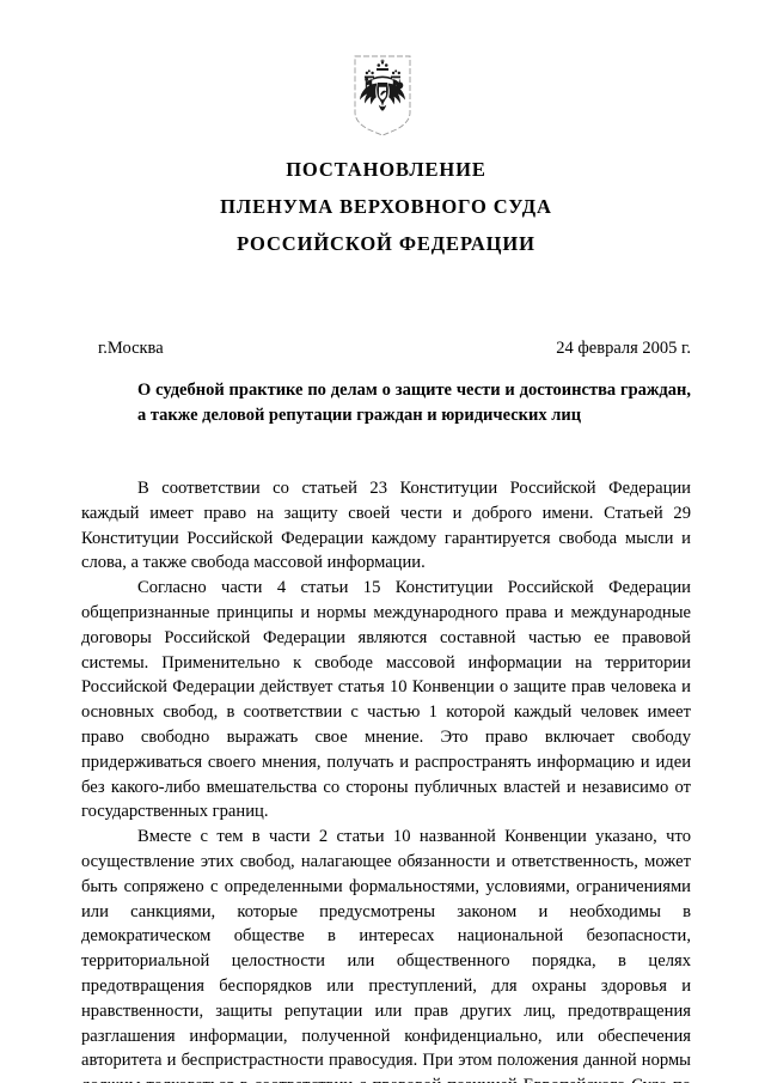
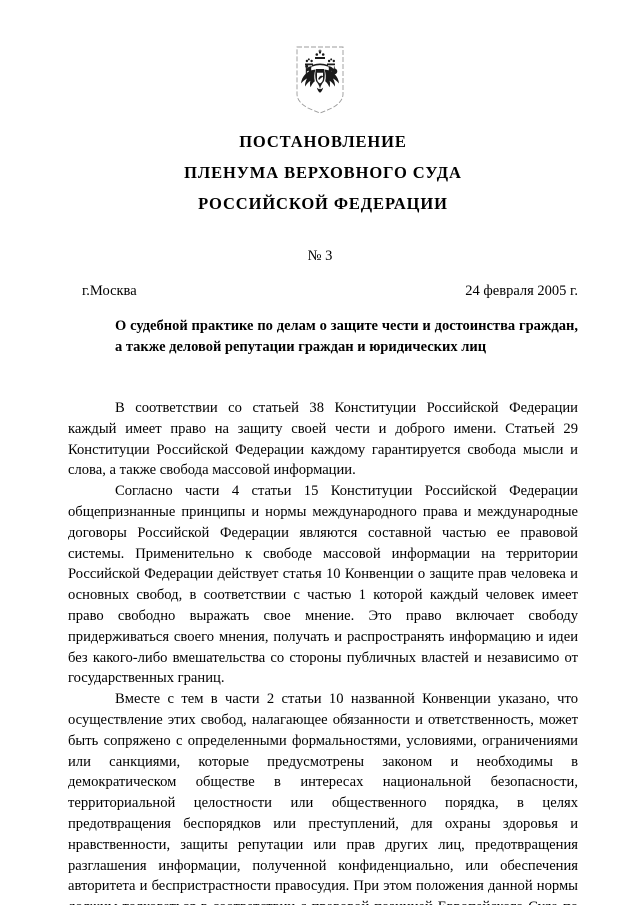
  ПОСТАНОВЛЕНИЕ
  ПЛЕНУМА ВЕРХОВНОГО СУДА
  РОССИЙСКОЙ ФЕДЕРАЦИИ
+ № 3
  г.Москва
  24 февраля 2005 г.
  О судебной практике по делам о защите чести и достоинства граждан, а также деловой репутации граждан и юридических лиц
- В соответствии со статьей 23 Конституции Российской Федерации каждый имеет право на защиту своей чести и доброго имени. Статьей 29 Конституции Российской Федерации каждому гарантируется свобода мысли и слова, а также свобода массовой информации.
+ В соответствии со статьей 38 Конституции Российской Федерации каждый имеет право на защиту своей чести и доброго имени. Статьей 29 Конституции Российской Федерации каждому гарантируется свобода мысли и слова, а также свобода массовой информации.
  Согласно части 4 статьи 15 Конституции Российской Федерации общепризнанные принципы и нормы международного права и международные договоры Российской Федерации являются составной частью ее правовой системы. Применительно к свободе массовой информации на территории Российской Федерации действует статья 10 Конвенции о защите прав человека и основных свобод, в соответствии с частью 1 которой каждый человек имеет право свободно выражать свое мнение. Это право включает свободу придерживаться своего мнения, получать и распространять информацию и идеи без какого-либо вмешательства со стороны публичных властей и независимо от государственных границ.
  Вместе с тем в части 2 статьи 10 названной Конвенции указано, что осуществление этих свобод, налагающее обязанности и ответственность, может быть сопряжено с определенными формальностями, условиями, ограничениями или санкциями, которые предусмотрены законом и необходимы в демократическом обществе в интересах национальной безопасности, территориальной целостности или общественного порядка, в целях предотвращения беспорядков или преступлений, для охраны здоровья и нравственности, защиты репутации или прав других лиц, предотвращения разглашения информации, полученной конфиденциально, или обеспечения авторитета и беспристрастности правосудия. При этом положения данной нормы
